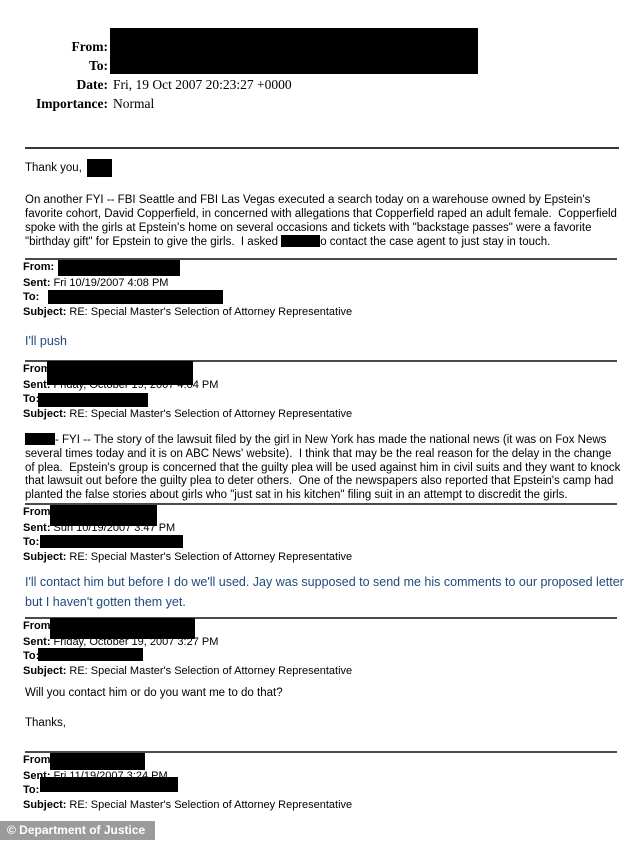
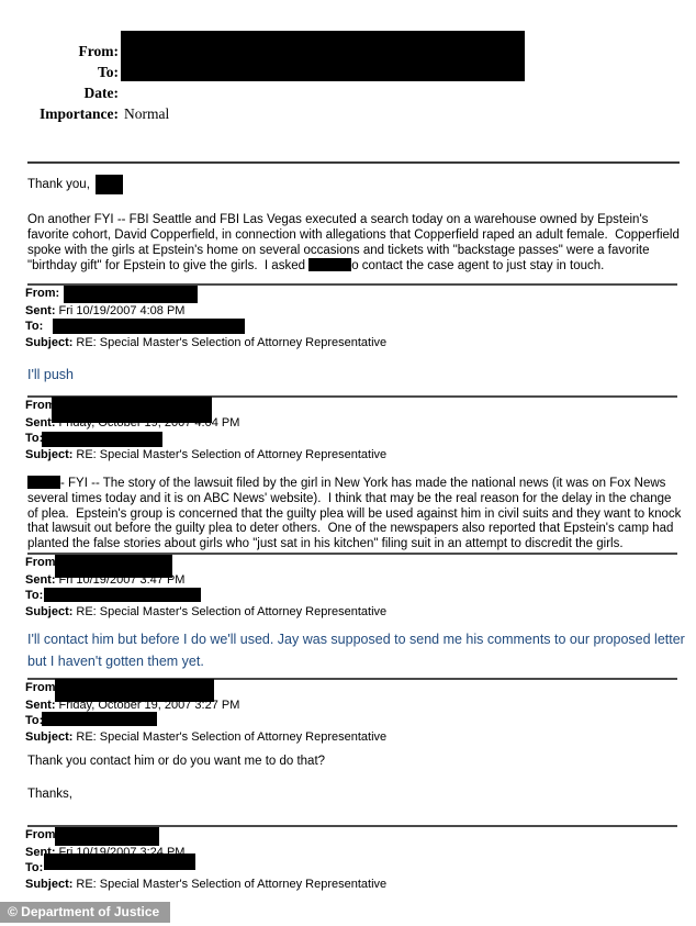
  From:
  To:
  Date:
- Fri, 19 Oct 2007 20:23:27 +0000
  Importance:
  Normal
  Thank you,
- On another FYI -- FBI Seattle and FBI Las Vegas executed a search today on a warehouse owned by Epstein's favorite cohort, David Copperfield, in concerned with allegations that Copperfield raped an adult female. Copperfield spoke with the girls at Epstein's home on several occasions and tickets with "backstage passes" were a favorite "birthday gift" for Epstein to give the girls. I asked o contact the case agent to just stay in touch.
+ On another FYI -- FBI Seattle and FBI Las Vegas executed a search today on a warehouse owned by Epstein's favorite cohort, David Copperfield, in connection with allegations that Copperfield raped an adult female. Copperfield spoke with the girls at Epstein's home on several occasions and tickets with "backstage passes" were a favorite "birthday gift" for Epstein to give the girls. I asked o contact the case agent to just stay in touch.
  From:
  Sent: Fri 10/19/2007 4:08 PM
  To:
  Subject: RE: Special Master's Selection of Attorney Representative
  I'll push
  From
  Subject: RE: Special Master's Selection of Attorney Representative
  - FYI -- The story of the lawsuit filed by the girl in New York has made the national news (it was on Fox News several times today and it is on ABC News' website). I think that may be the real reason for the delay in the change of plea. Epstein's group is concerned that the guilty plea will be used against him in civil suits and they want to knock that lawsuit out before the guilty plea to deter others. One of the newspapers also reported that Epstein's camp had planted the false stories about girls who "just sat in his kitchen" filing suit in an attempt to discredit the girls.
  From
- Sent: Sun 10/19/2007 3:47 PM
+ Sent: Fri 10/19/2007 3:47 PM
  To:
  Subject: RE: Special Master's Selection of Attorney Representative
  I'll contact him but before I do we'll used. Jay was supposed to send me his comments to our proposed letter but I haven't gotten them yet.
  From
  Sent: Friday, October 19, 2007 3:27 PM
  Subject: RE: Special Master's Selection of Attorney Representative
- Will you contact him or do you want me to do that?
+ Thank you contact him or do you want me to do that?
  Thanks,
  From
- Sent: Fri 11/19/2007 3:24 PM
+ Sent: Fri 10/19/2007 3:24 PM
  To:
  Subject: RE: Special Master's Selection of Attorney Representative
  © Department of Justice
